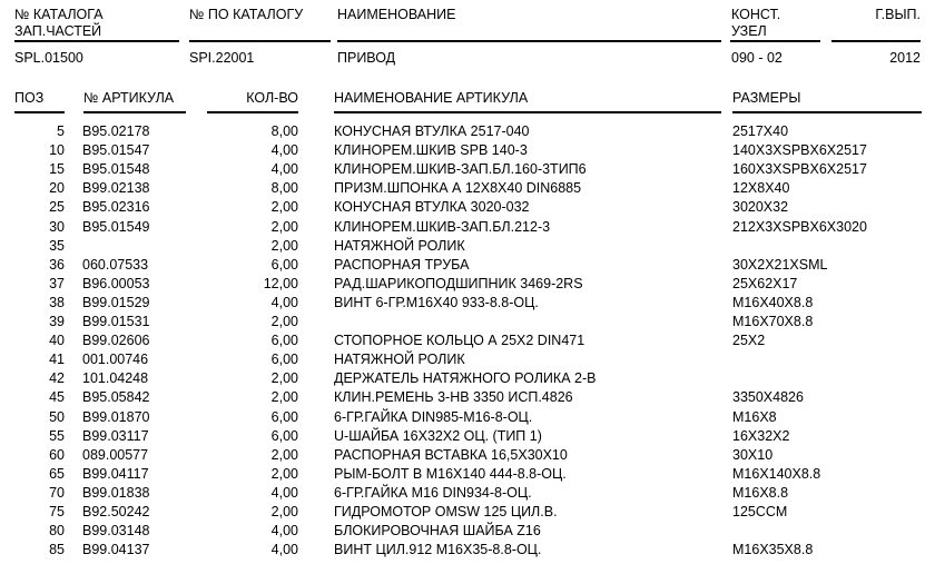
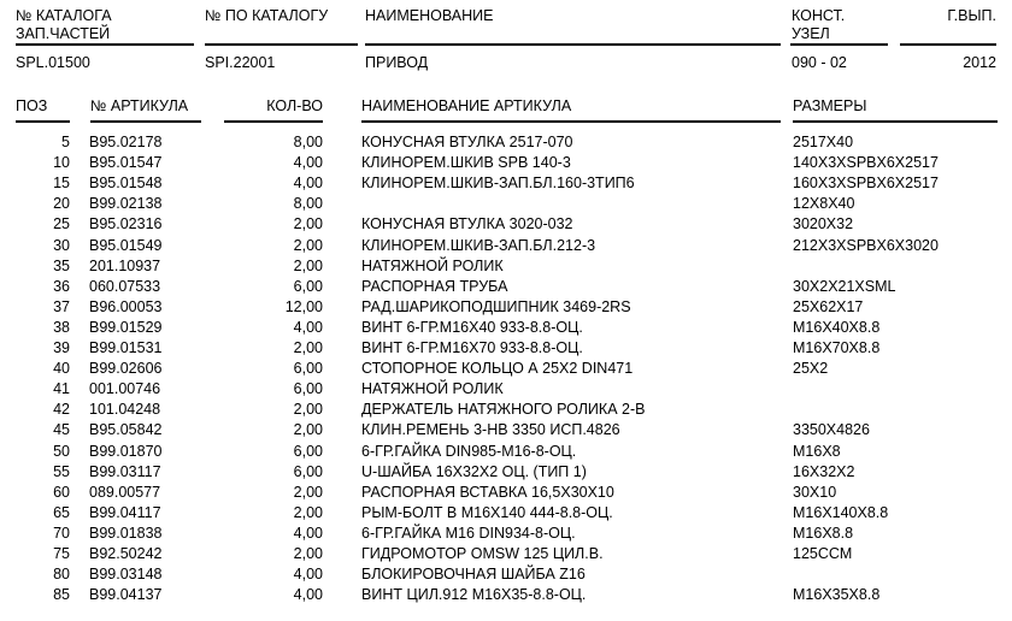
  № КАТАЛОГА
  ЗАП.ЧАСТЕЙ
  № ПО КАТАЛОГУ
  НАИМЕНОВАНИЕ
  КОНСТ.
  УЗЕЛ
  Г.ВЫП.
  SPL.01500
  SPI.22001
  ПРИВОД
  090 - 02
  2012
  ПОЗ
  № АРТИКУЛА
  КОЛ-ВО
  НАИМЕНОВАНИЕ АРТИКУЛА
  РАЗМЕРЫ
  5
  B95.02178
  8,00
- КОНУСНАЯ ВТУЛКА 2517-040
+ КОНУСНАЯ ВТУЛКА 2517-070
  2517X40
  10
  B95.01547
  4,00
  КЛИНОРЕМ.ШКИВ SPB 140-3
  140X3XSPBX6X2517
  15
  B95.01548
  4,00
  КЛИНОРЕМ.ШКИВ-ЗАП.БЛ.160-3ТИП6
  160X3XSPBX6X2517
  20
  B99.02138
  8,00
- ПРИЗМ.ШПОНКА А 12X8X40 DIN6885
  12X8X40
  25
  B95.02316
  2,00
  КОНУСНАЯ ВТУЛКА 3020-032
  3020X32
  30
  B95.01549
  2,00
  КЛИНОРЕМ.ШКИВ-ЗАП.БЛ.212-3
  212X3XSPBX6X3020
  35
+ 201.10937
  2,00
  НАТЯЖНОЙ РОЛИК
  36
  060.07533
  6,00
  РАСПОРНАЯ ТРУБА
  30X2X21XSML
  37
  B96.00053
  12,00
  РАД.ШАРИКОПОДШИПНИК 3469-2RS
  25X62X17
  38
  B99.01529
  4,00
  ВИНТ 6-ГР.M16X40 933-8.8-ОЦ.
  M16X40X8.8
  39
  B99.01531
  2,00
+ ВИНТ 6-ГР.M16X70 933-8.8-ОЦ.
  M16X70X8.8
  40
  B99.02606
  6,00
  СТОПОРНОЕ КОЛЬЦО А 25X2 DIN471
  25X2
  41
  001.00746
  6,00
  НАТЯЖНОЙ РОЛИК
  42
  101.04248
  2,00
  ДЕРЖАТЕЛЬ НАТЯЖНОГО РОЛИКА 2-В
  45
  B95.05842
  2,00
  КЛИН.РЕМЕНЬ 3-HB 3350 ИСП.4826
  3350X4826
  50
  B99.01870
  6,00
  6-ГР.ГАЙКА DIN985-M16-8-ОЦ.
  M16X8
  55
  B99.03117
  6,00
  U-ШАЙБА 16X32X2 ОЦ. (ТИП 1)
  16X32X2
  60
  089.00577
  2,00
  РАСПОРНАЯ ВСТАВКА 16,5X30X10
  30X10
  65
  B99.04117
  2,00
  РЫМ-БОЛТ В M16X140 444-8.8-ОЦ.
  M16X140X8.8
  70
  B99.01838
  4,00
  6-ГР.ГАЙКА M16 DIN934-8-ОЦ.
  M16X8.8
  75
  B92.50242
  2,00
  ГИДРОМОТОР OMSW 125 ЦИЛ.В.
  125CCM
  80
  B99.03148
  4,00
  БЛОКИРОВОЧНАЯ ШАЙБА Z16
  85
  B99.04137
  4,00
  ВИНТ ЦИЛ.912 M16X35-8.8-ОЦ.
  M16X35X8.8
